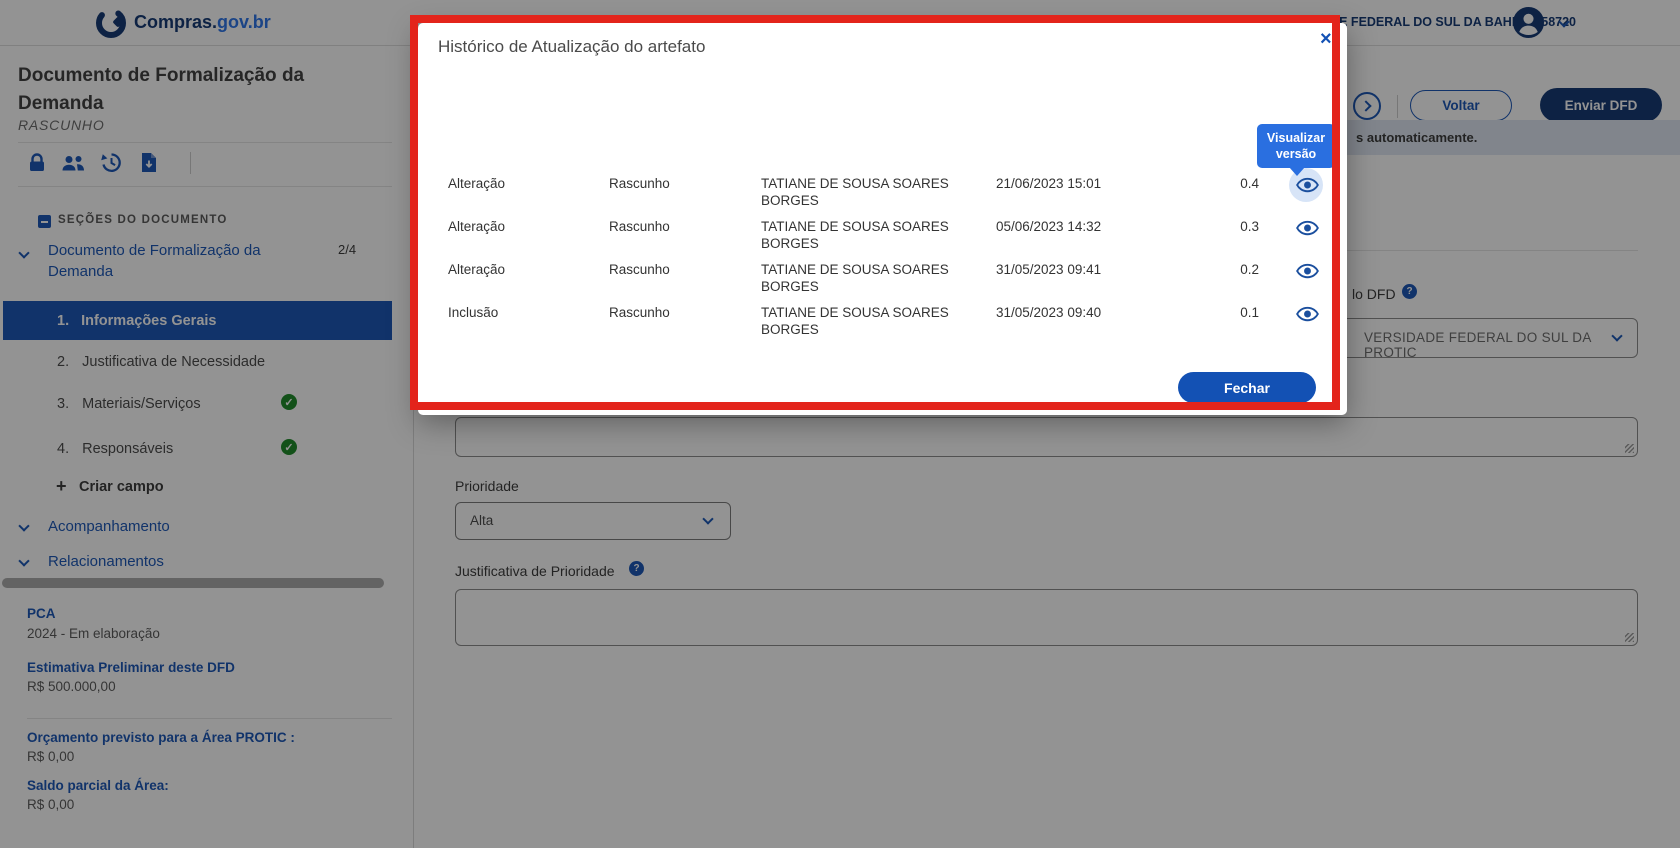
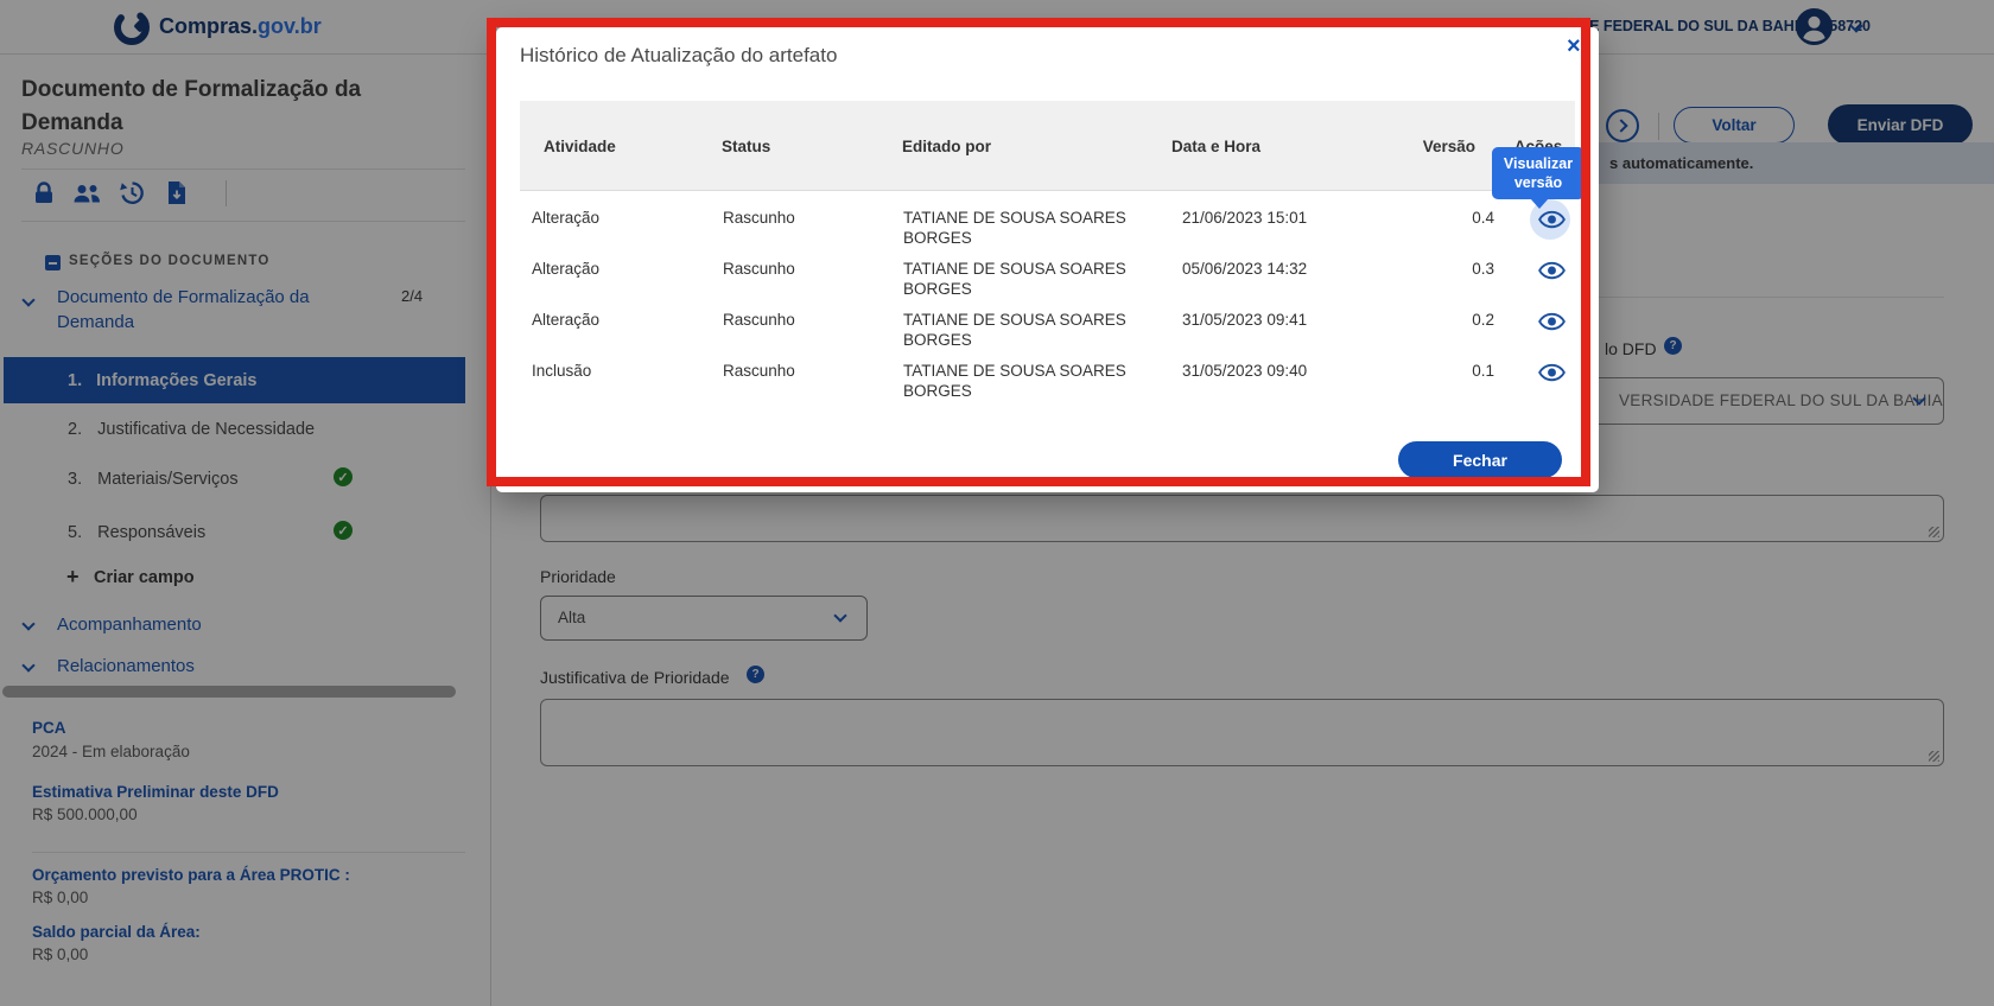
  Compras.gov.br
  UNIVERSIDADE FEDERAL DO SUL DA BAH58720
  Documento de Formalização da Demanda
  RASCUNHO
  SEÇÕES DO DOCUMENTO
  Documento de Formalização da Demanda
  2/4
  1.
  Informações Gerais
  2. Justificativa de Necessidade
  3. Materiais/Serviços
  ✓
- 4. Responsáveis
+ 5. Responsáveis
  ✓
  + Criar campo
  Acompanhamento
  Relacionamentos
  PCA
  2024 - Em elaboração
  Estimativa Preliminar deste DFD
  R$ 500.000,00
  Orçamento previsto para a Área PROTIC :
  R$ 0,00
  Saldo parcial da Área:
  R$ 0,00
  Voltar
  Enviar DFD
  s automaticamente.
  lo DFD
  ?
- VERSIDADE FEDERAL DO SUL DA PROTIC
+ VERSIDADE FEDERAL DO SUL DA BAHIA
  Prioridade
  Alta
  Justificativa de Prioridade
  ?
  Histórico de Atualização do artefato
  ×
+ Atividade
+ Status
+ Editado por
+ Data e Hora
+ Versão
  Alteração
  Rascunho
  TATIANE DE SOUSA SOARES BORGES
  21/06/2023 15:01
  0.4
  Alteração
  Rascunho
  TATIANE DE SOUSA SOARES BORGES
  05/06/2023 14:32
  0.3
  Alteração
  Rascunho
  TATIANE DE SOUSA SOARES BORGES
  31/05/2023 09:41
  0.2
  Inclusão
  Rascunho
  TATIANE DE SOUSA SOARES BORGES
  31/05/2023 09:40
  0.1
  Visualizar versão
  Fechar
